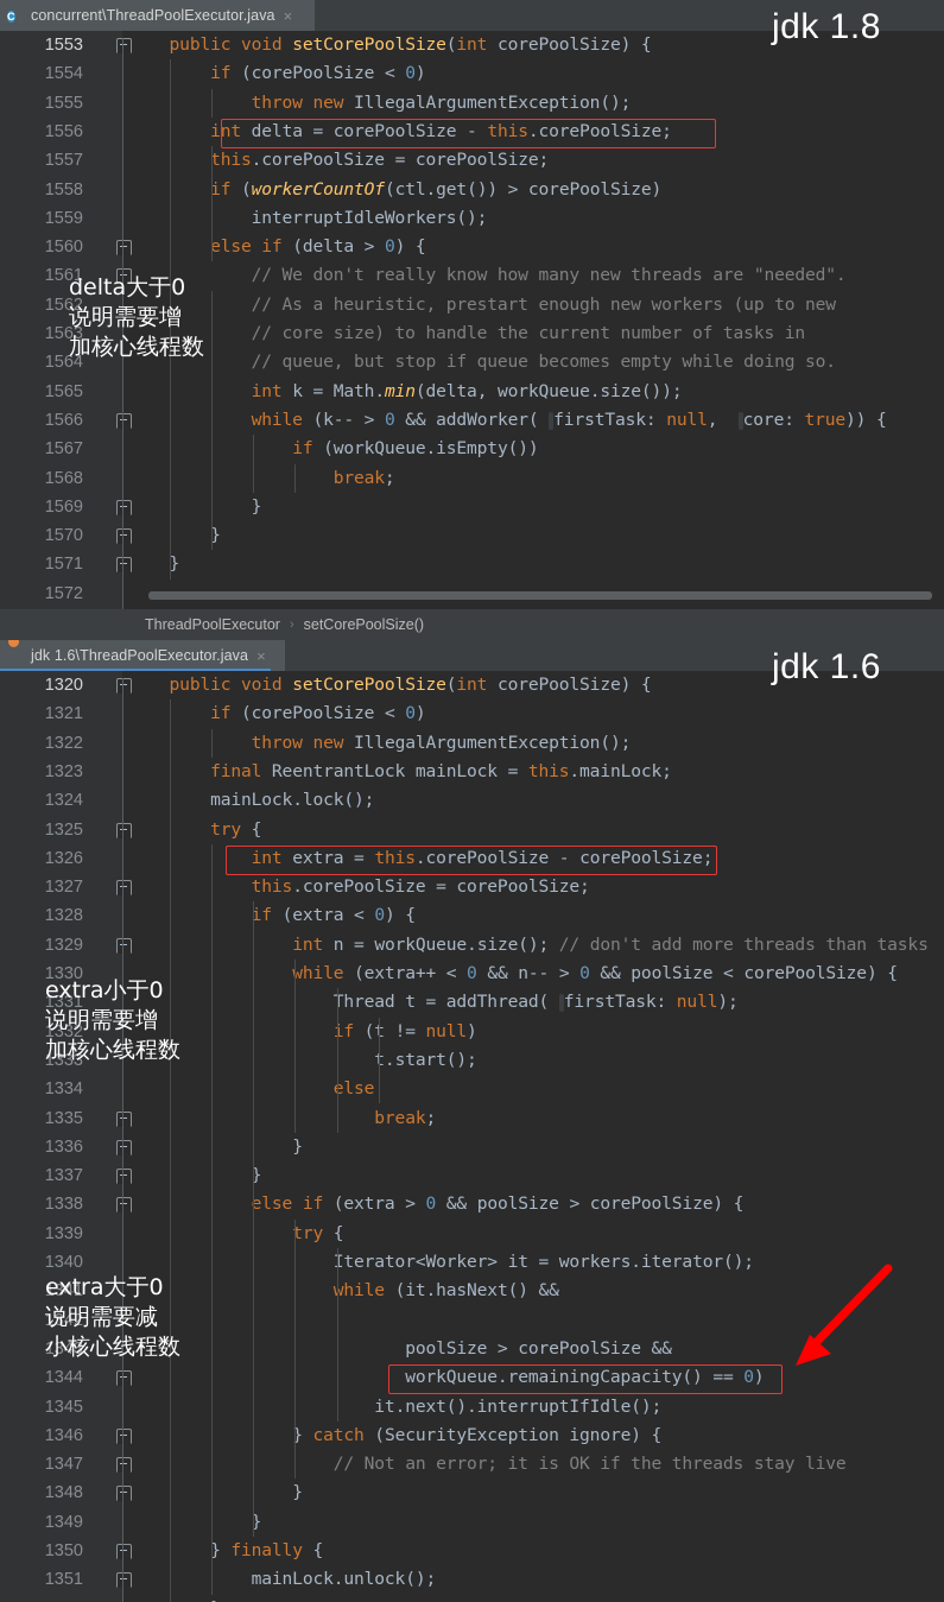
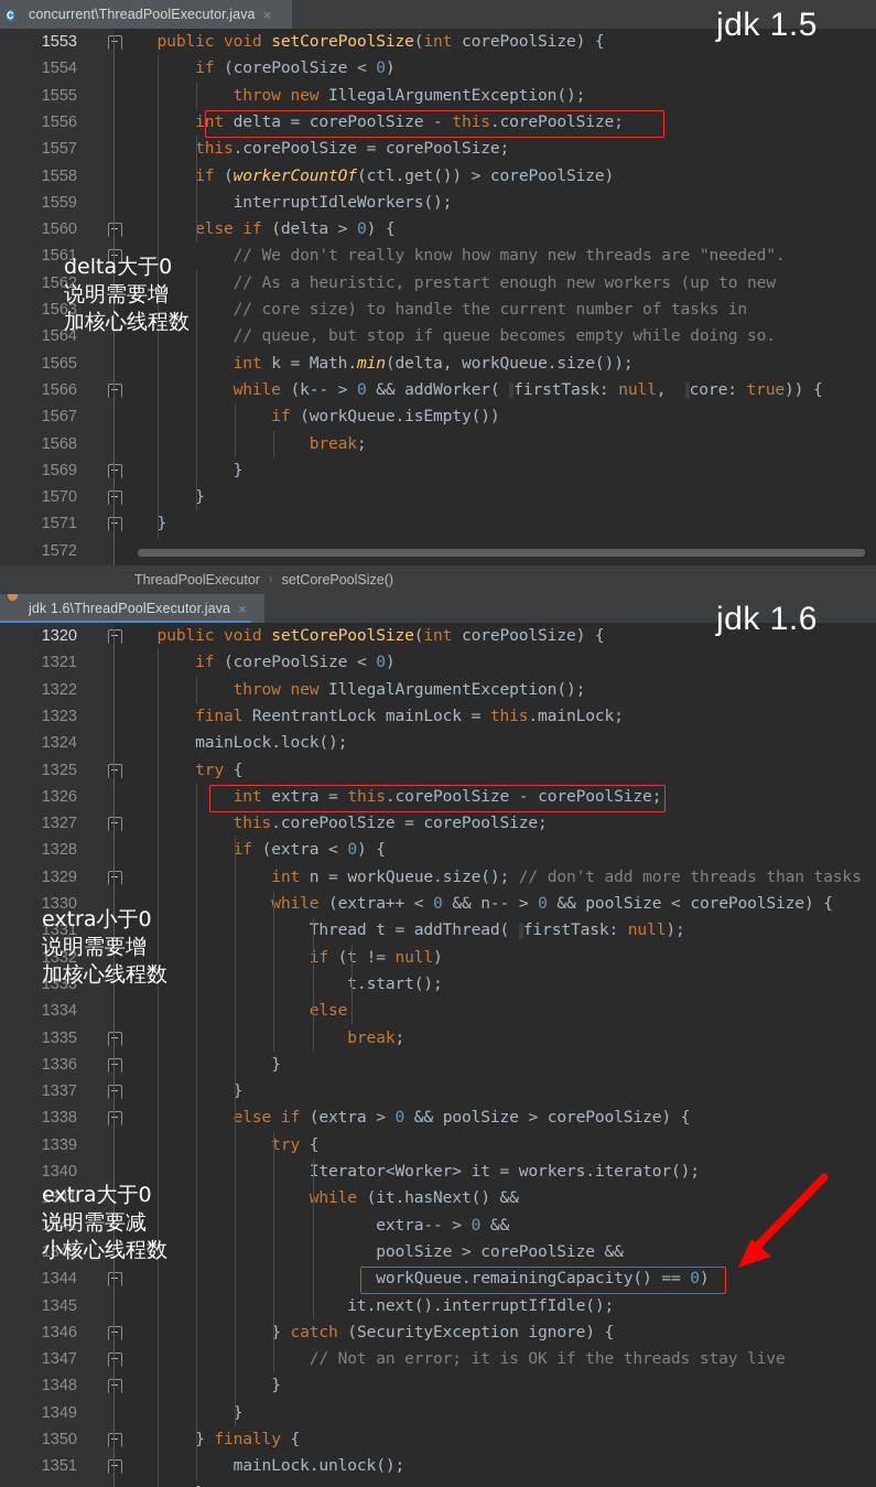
  C
  concurrent\ThreadPoolExecutor.java
  ×
  1553
  public void setCorePoolSize(int corePoolSize) {
  1554
  if (corePoolSize < 0)
  1555
  throw new IllegalArgumentException();
  1556
  int delta = corePoolSize - this.corePoolSize;
  1557
  this.corePoolSize = corePoolSize;
  1558
  if (workerCountOf(ctl.get()) > corePoolSize)
  1559
  interruptIdleWorkers();
  1560
  else if (delta > 0) {
  1561
  // We don't really know how many new threads are "needed".
  1562
  // As a heuristic, prestart enough new workers (up to new
  1563
  // core size) to handle the current number of tasks in
  1564
  // queue, but stop if queue becomes empty while doing so.
  1565
  int k = Math.min(delta, workQueue.size());
  1566
  while (k-- > 0 && addWorker( firstTask: null, core: true)) {
  1567
  if (workQueue.isEmpty())
  1568
  break;
  1569
  }
  1570
  }
  1571
  }
  1572
- jdk 1.8
+ jdk 1.5
  ThreadPoolExecutor
  ›
  setCorePoolSize()
  jdk 1.6\ThreadPoolExecutor.java
  ×
  1320
  public void setCorePoolSize(int corePoolSize) {
  1321
  if (corePoolSize < 0)
  1322
  throw new IllegalArgumentException();
  1323
  final ReentrantLock mainLock = this.mainLock;
  1324
  mainLock.lock();
  1325
  try {
  1326
  int extra = this.corePoolSize - corePoolSize;
  1327
  this.corePoolSize = corePoolSize;
  1328
  if (extra < 0) {
  1329
  int n = workQueue.size(); // don't add more threads than tasks
  1330
  while (extra++ < 0 && n-- > 0 && poolSize < corePoolSize) {
  1331
  Thread t = addThread( firstTask: null);
  1332
  if ( != null)
  1333
  .start();
  1334
  else
  1335
  break;
  1336
  }
  1337
  }
  1338
  else if (extra > 0 && poolSize > corePoolSize) {
  1339
  try {
  1340
  Iterator<Worker> it = workers.iterator();
  1341
  while (it.hasNext() &&
  1342
+ extra-- > 0 &&
  1343
  poolSize > corePoolSize &&
  1344
  workQueue.remainingCapacity() == 0)
  1345
  it.next().interruptIfIdle();
  1346
  } catch (SecurityException ignore) {
  1347
  // Not an error; it is OK if the threads stay live
  1348
  }
  1349
  }
  1350
  } finally {
  1351
  mainLock.unlock();
  jdk 1.6
  delta大于0
  说明需要增
  加核心线程数
  extra小于0
  说明需要增
  加核心线程数
  extra大于0
  说明需要减
  小核心线程数
